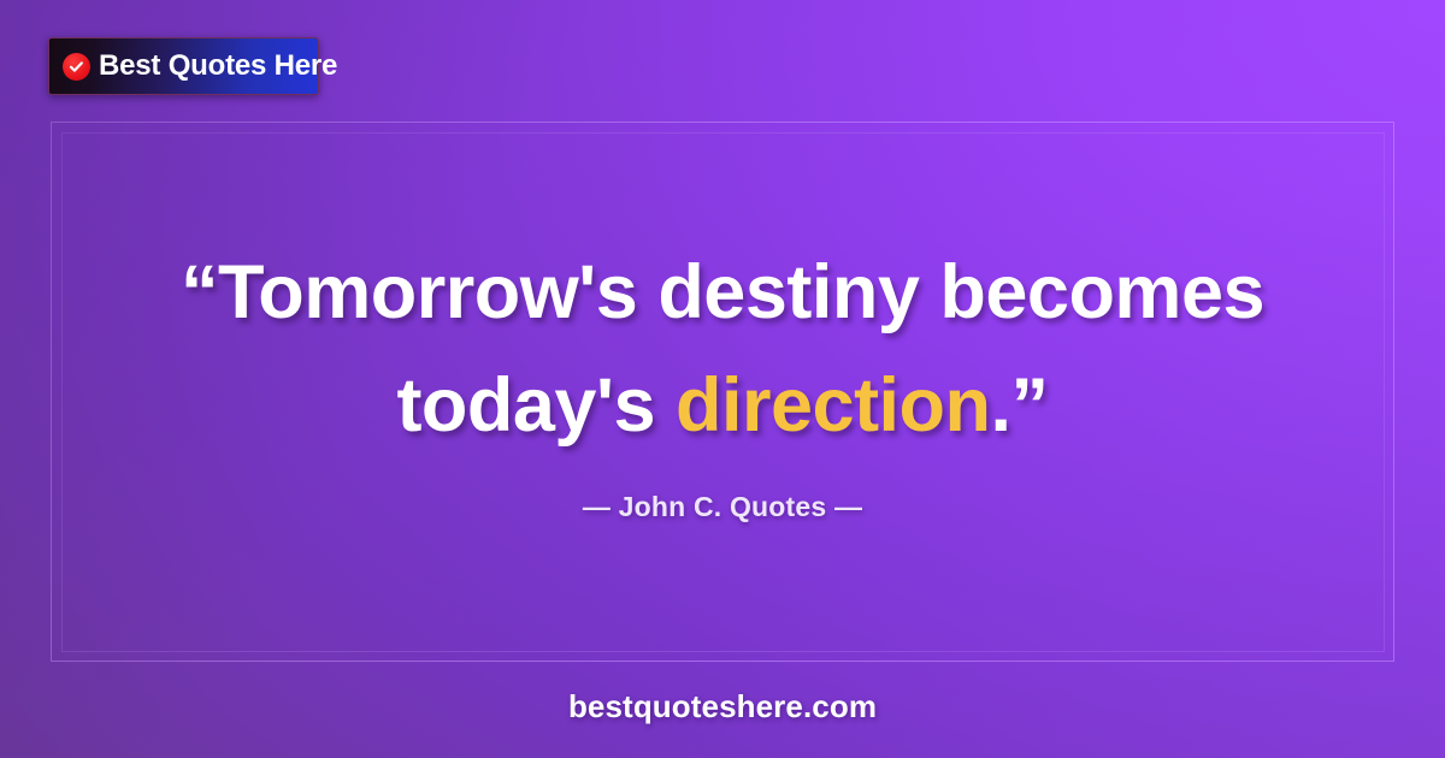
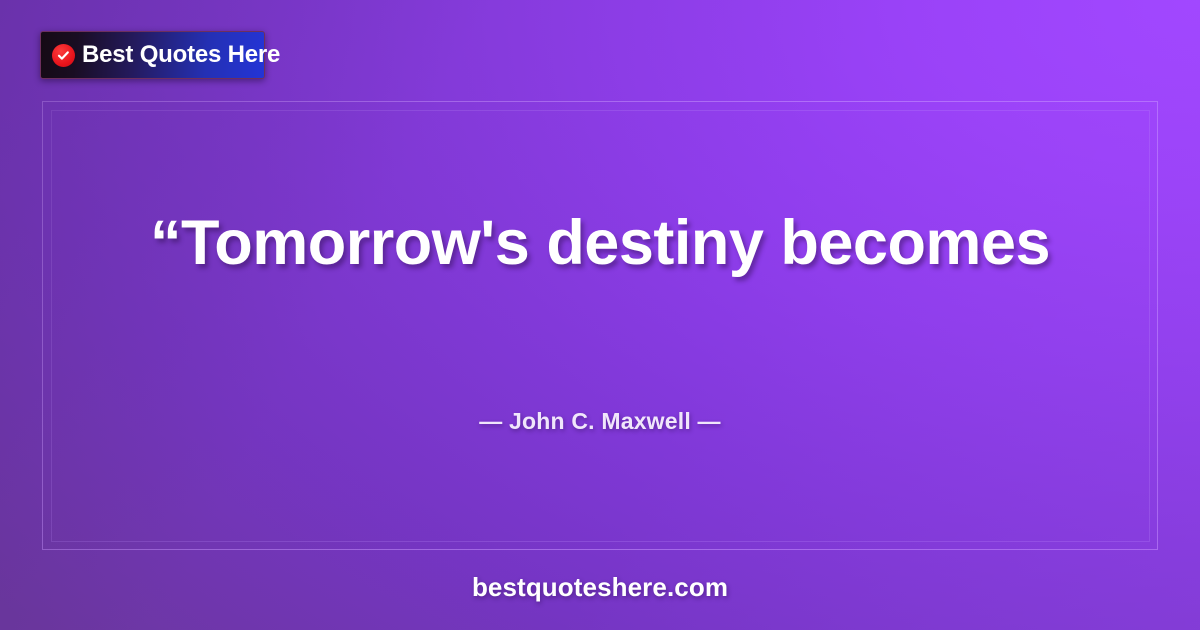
  Best Quotes Here
  “Tomorrow's destiny becomes
- today's direction.”
- — John C. Quotes —
+ — John C. Maxwell —
  bestquoteshere.com
